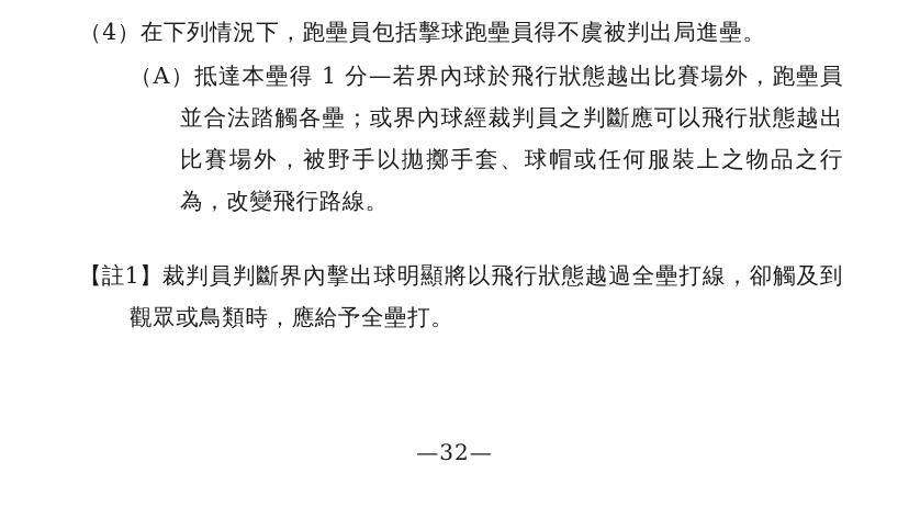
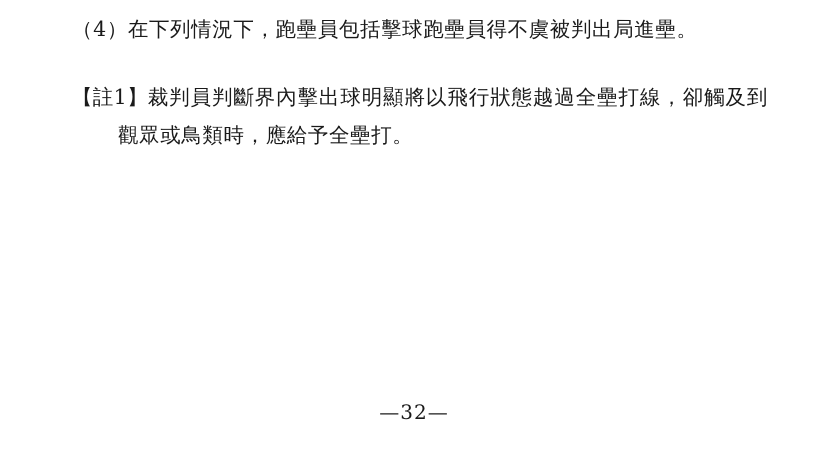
  （4）在下列情況下，跑壘員包括擊球跑壘員得不虞被判出局進壘。
- （A）抵達本壘得 1 分—若界內球於飛行狀態越出比賽場外，跑壘員並合法踏觸各壘；或界內球經裁判員之判斷應可以飛行狀態越出比賽場外，被野手以拋擲手套、球帽或任何服裝上之物品之行為，改變飛行路線。
  【註1】裁判員判斷界內擊出球明顯將以飛行狀態越過全壘打線，卻觸及到觀眾或鳥類時，應給予全壘打。
  —32—
